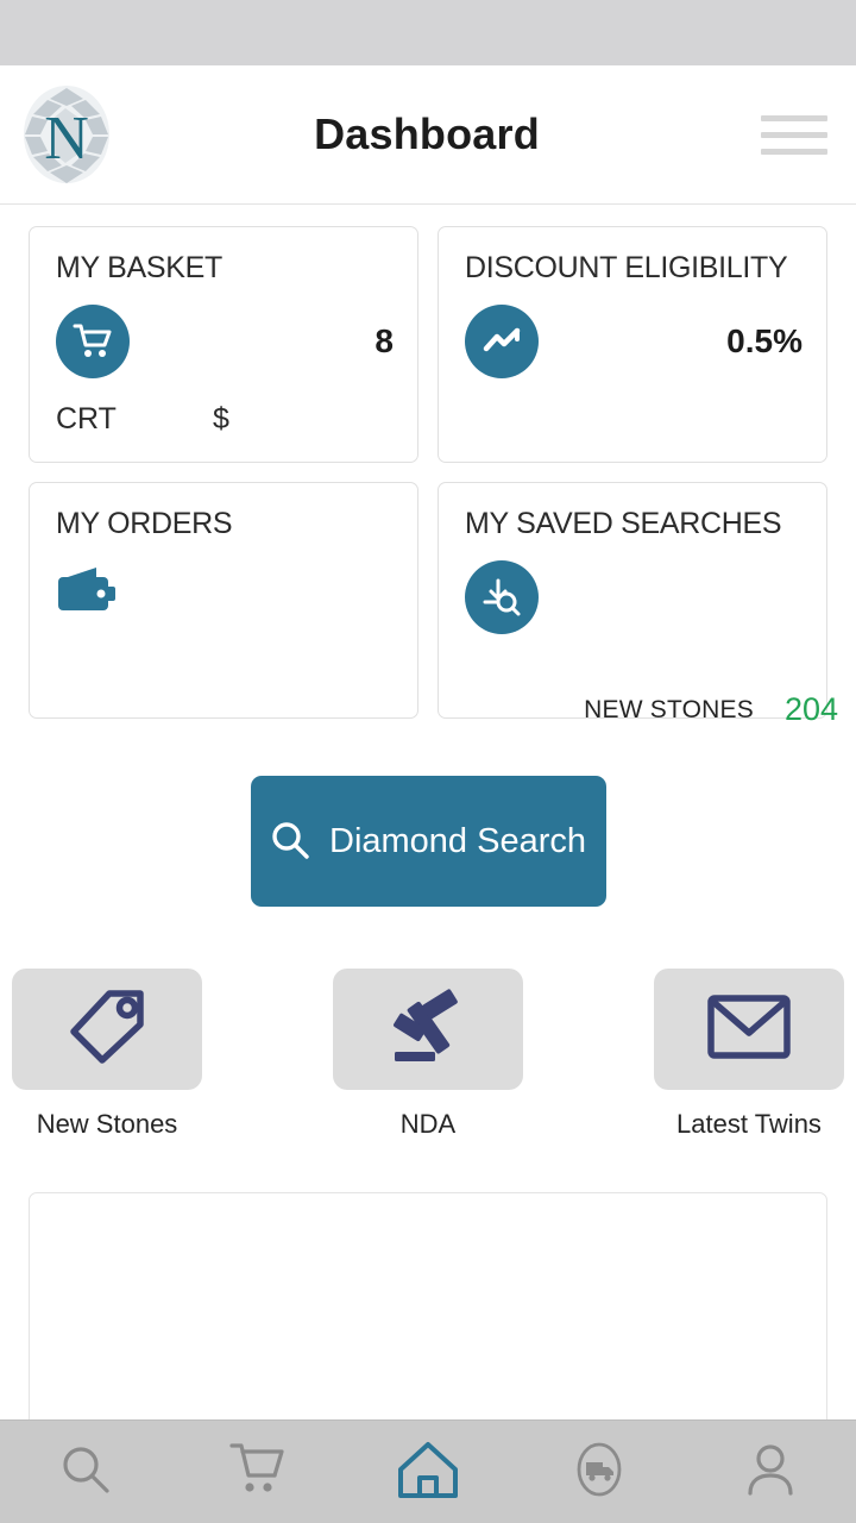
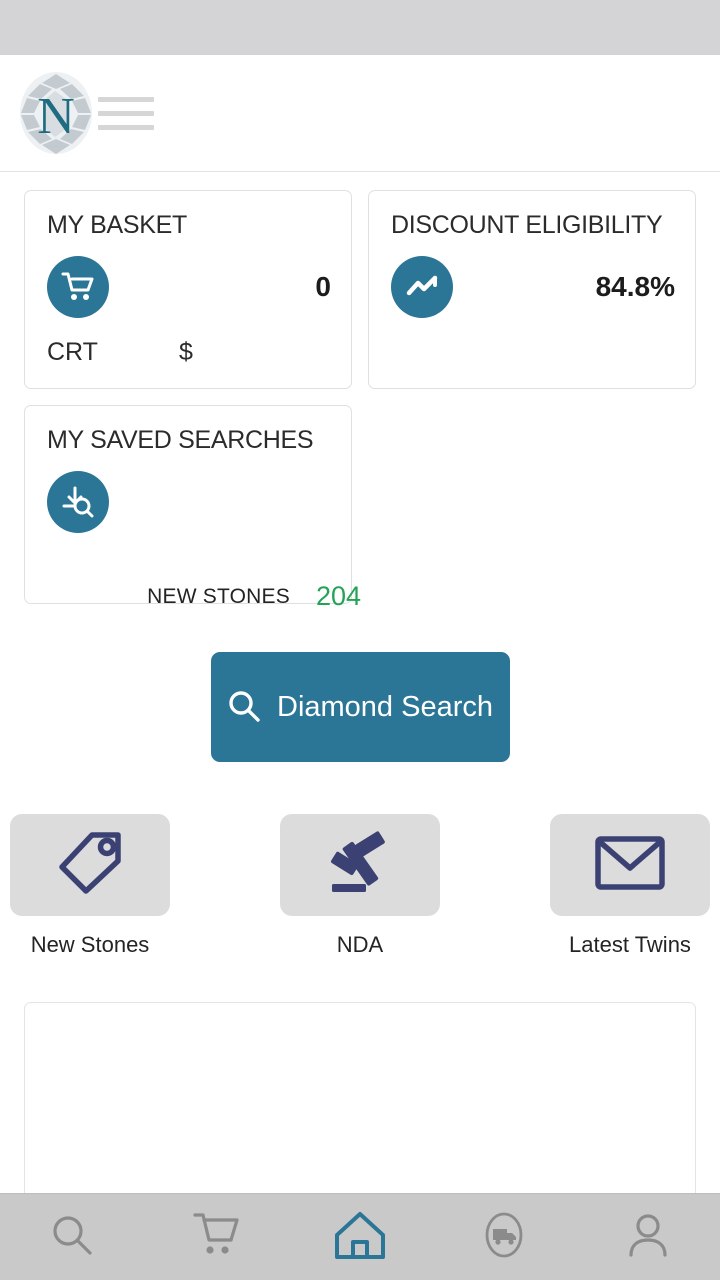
  N
- Dashboard
  MY BASKET
- 8
+ 0
  CRT
  $
  DISCOUNT ELIGIBILITY
- 0.5%
+ 84.8%
- MY ORDERS
  MY SAVED SEARCHES
  NEW STONES
  204
  Diamond Search
  New Stones
  NDA
  Latest Twins
